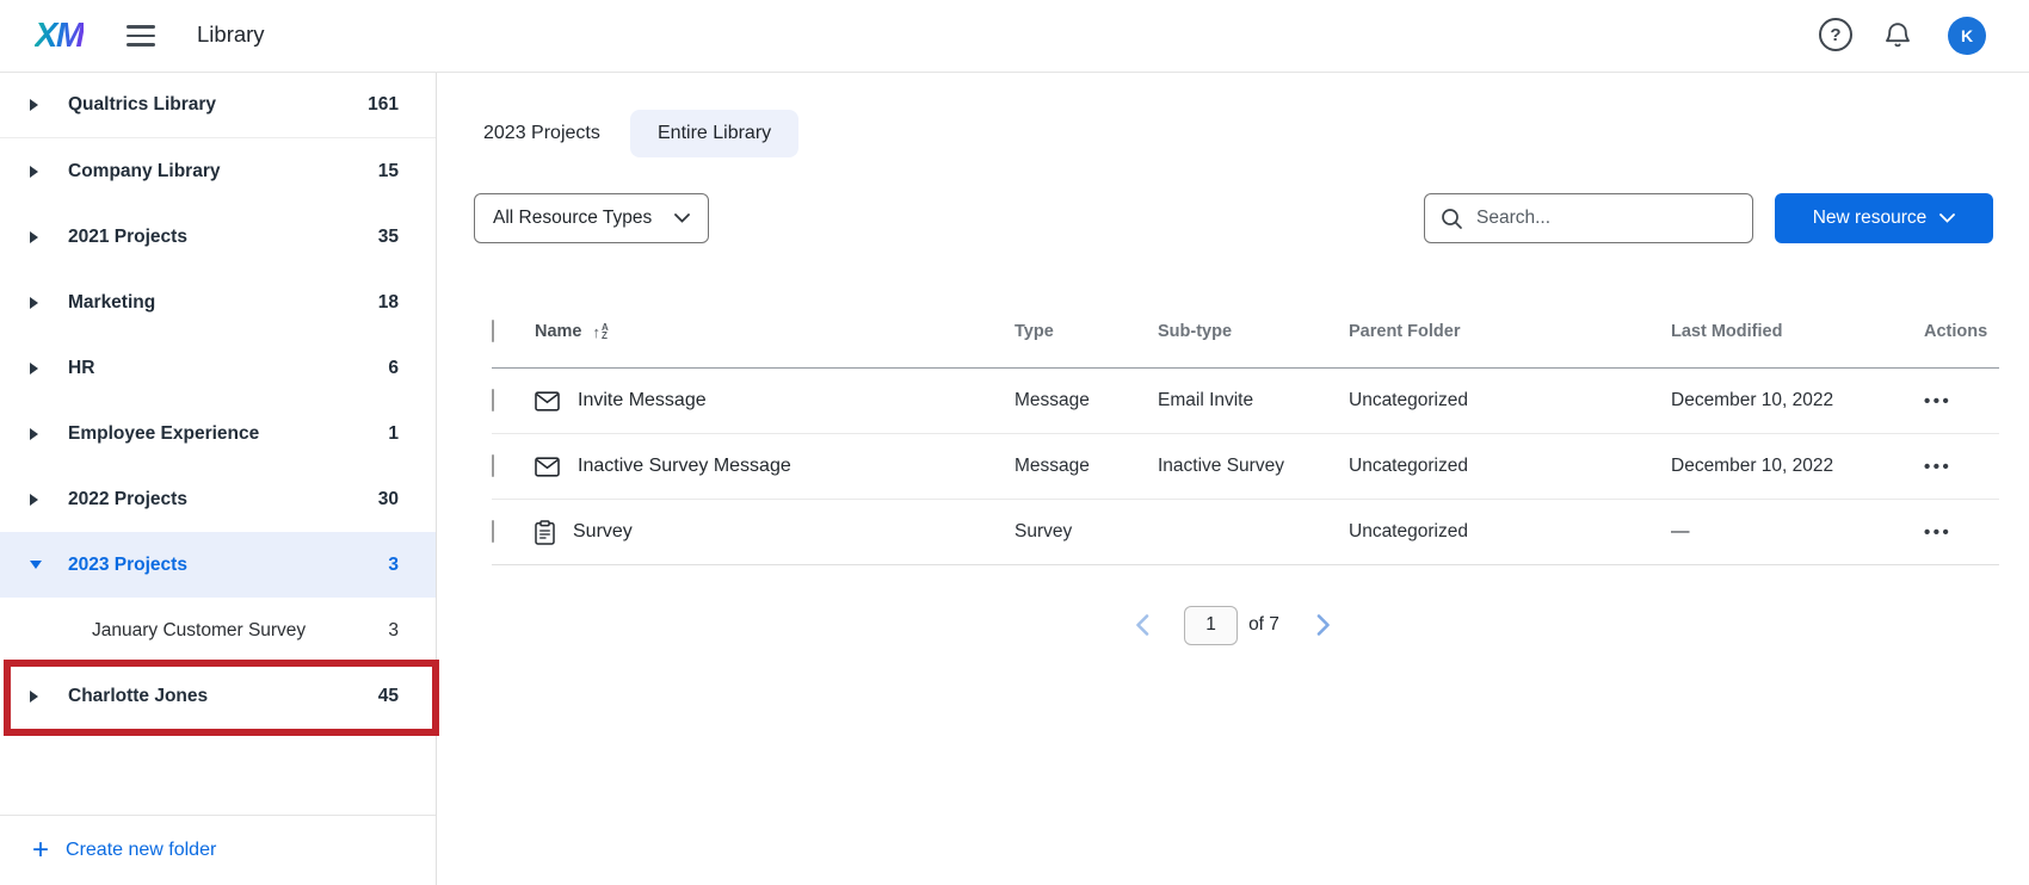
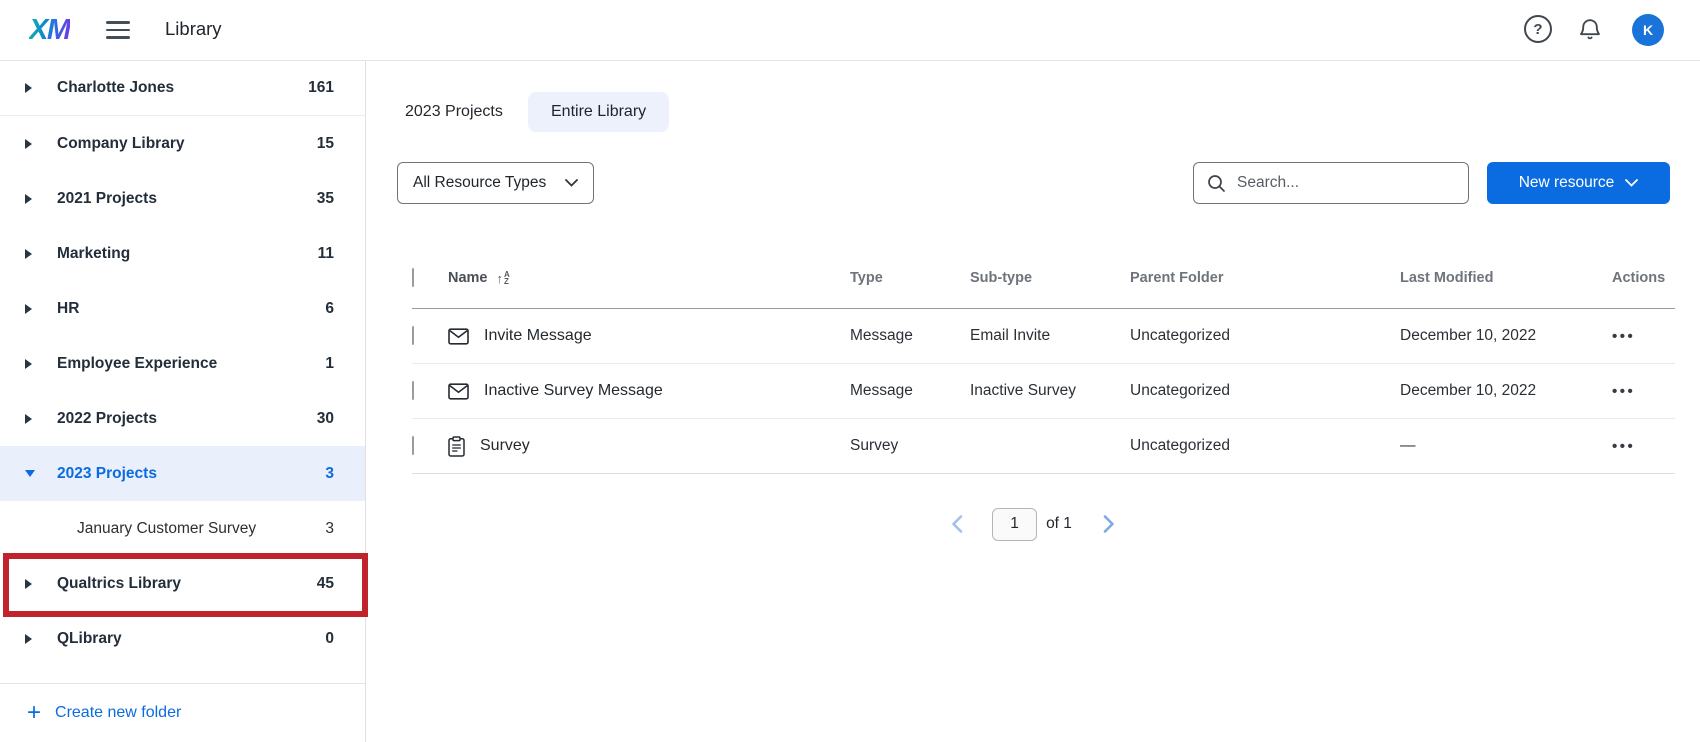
  XM
  Library
  ?
  K
- Qualtrics Library
+ Charlotte Jones
  161
  Company Library
  15
  2021 Projects
  35
  Marketing
- 18
+ 11
  HR
  6
  Employee Experience
  1
  2022 Projects
  30
  2023 Projects
  3
  January Customer Survey
  3
- Charlotte Jones
+ Qualtrics Library
  45
+ QLibrary
+ 0
  +
  Create new folder
  2023 Projects
  Entire Library
  All Resource Types
  Search...
  New resource
  Name
  ↑
  A
  Z
  Type
  Sub-type
  Parent Folder
  Last Modified
  Actions
  Invite Message
  Message
  Email Invite
  Uncategorized
  December 10, 2022
  •••
  Inactive Survey Message
  Message
  Inactive Survey
  Uncategorized
  December 10, 2022
  •••
  Survey
  Survey
  Uncategorized
  —
  •••
  1
- of 7
+ of 1
